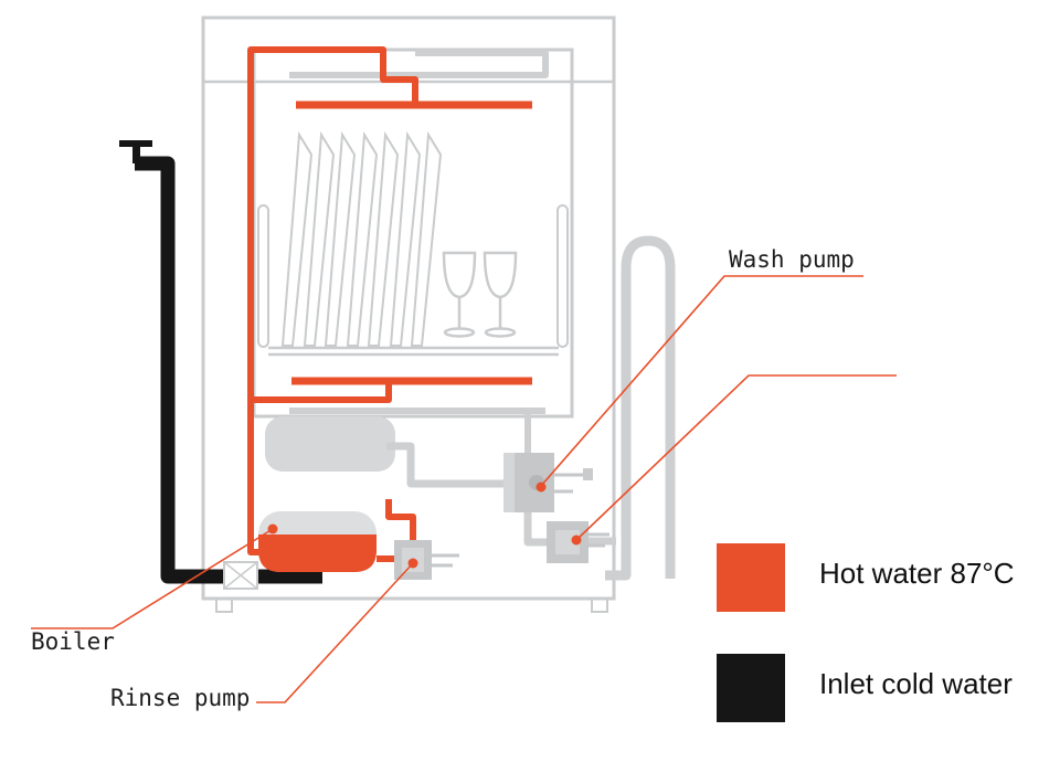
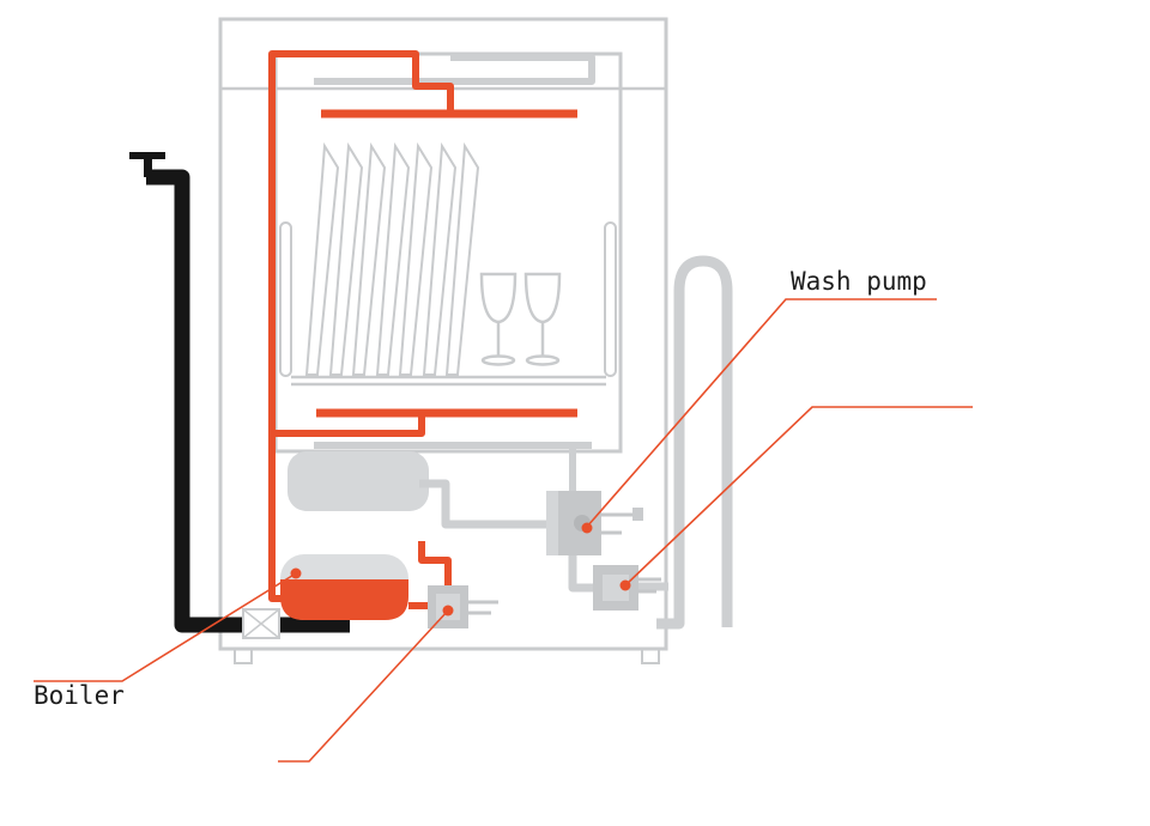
  Wash pump
  Boiler
- Rinse pump
- Hot water 87°C
- Inlet cold water
